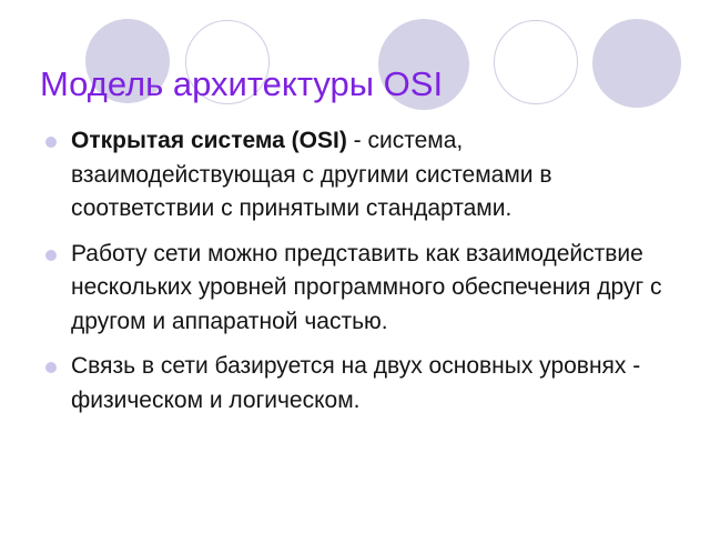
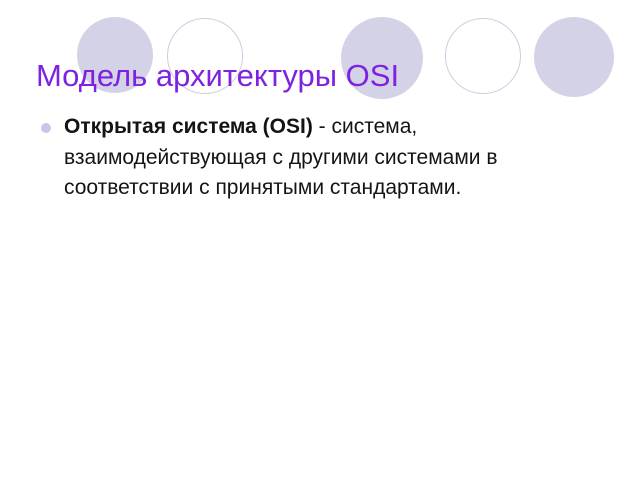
  Модель архитектуры OSI
  Открытая система (OSI) - система, взаимодействующая с другими системами в соответствии с принятыми стандартами.
- Работу сети можно представить как взаимодействие нескольких уровней программного обеспечения друг с другом и аппаратной частью.
- Связь в сети базируется на двух основных уровнях - физическом и логическом.
